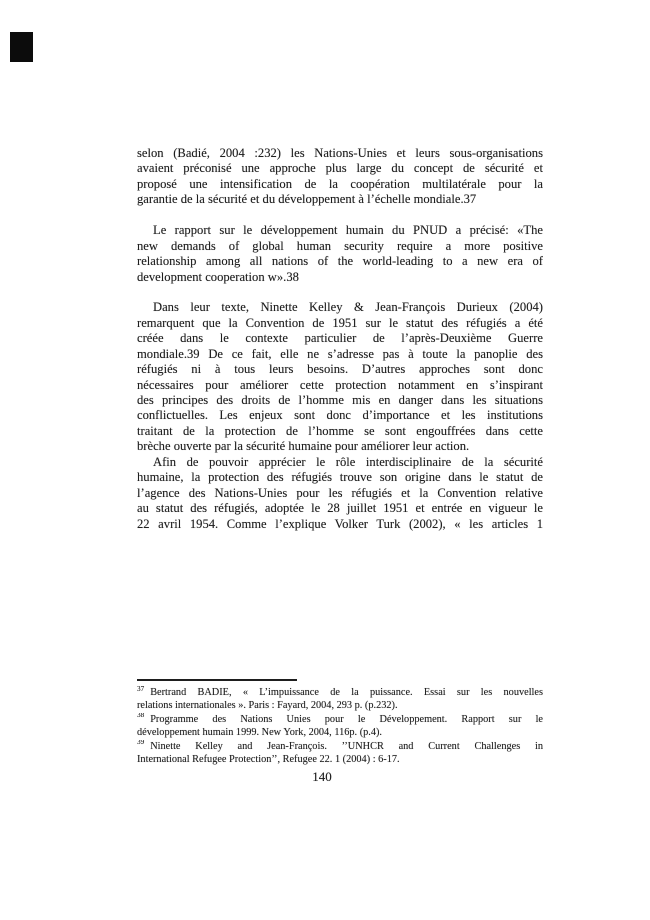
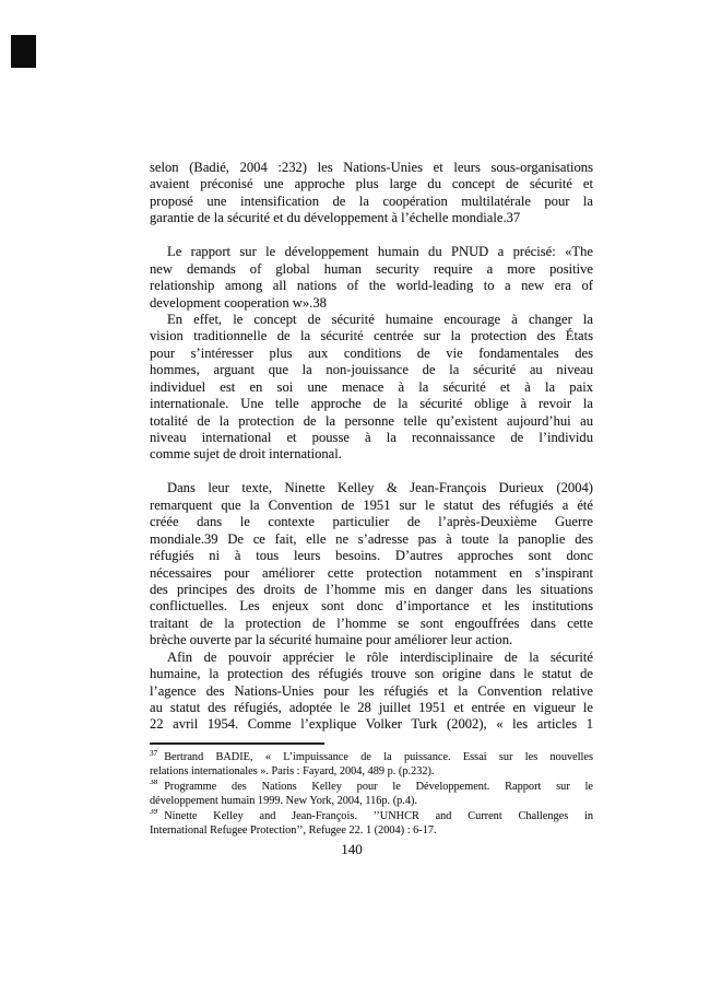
  selon (Badié, 2004 :232) les Nations-Unies et leurs sous-organisations
  avaient préconisé une approche plus large du concept de sécurité et
  proposé une intensification de la coopération multilatérale pour la
  garantie de la sécurité et du développement à l’échelle mondiale.37
  Le rapport sur le développement humain du PNUD a précisé: «The
  new demands of global human security require a more positive
  relationship among all nations of the world-leading to a new era of
  development cooperation w».38
+ En effet, le concept de sécurité humaine encourage à changer la
+ vision traditionnelle de la sécurité centrée sur la protection des États
+ pour s’intéresser plus aux conditions de vie fondamentales des
+ hommes, arguant que la non-jouissance de la sécurité au niveau
+ individuel est en soi une menace à la sécurité et à la paix
+ internationale. Une telle approche de la sécurité oblige à revoir la
+ totalité de la protection de la personne telle qu’existent aujourd’hui au
+ niveau international et pousse à la reconnaissance de l’individu
+ comme sujet de droit international.
  Dans leur texte, Ninette Kelley & Jean-François Durieux (2004)
  remarquent que la Convention de 1951 sur le statut des réfugiés a été
  créée dans le contexte particulier de l’après-Deuxième Guerre
  mondiale.39 De ce fait, elle ne s’adresse pas à toute la panoplie des
  réfugiés ni à tous leurs besoins. D’autres approches sont donc
  nécessaires pour améliorer cette protection notamment en s’inspirant
  des principes des droits de l’homme mis en danger dans les situations
  conflictuelles. Les enjeux sont donc d’importance et les institutions
  traitant de la protection de l’homme se sont engouffrées dans cette
  brèche ouverte par la sécurité humaine pour améliorer leur action.
  Afin de pouvoir apprécier le rôle interdisciplinaire de la sécurité
  humaine, la protection des réfugiés trouve son origine dans le statut de
  l’agence des Nations-Unies pour les réfugiés et la Convention relative
  au statut des réfugiés, adoptée le 28 juillet 1951 et entrée en vigueur le
  22 avril 1954. Comme l’explique Volker Turk (2002), « les articles 1
  37 Bertrand BADIE, « L’impuissance de la puissance. Essai sur les nouvelles
- relations internationales ». Paris : Fayard, 2004, 293 p. (p.232).
+ relations internationales ». Paris : Fayard, 2004, 489 p. (p.232).
- 38 Programme des Nations Unies pour le Développement. Rapport sur le
+ 38 Programme des Nations Kelley pour le Développement. Rapport sur le
  développement humain 1999. New York, 2004, 116p. (p.4).
  39Ninette Kelley and Jean-François. ’’UNHCR and Current Challenges in
  International Refugee Protection’’, Refugee 22. 1 (2004) : 6-17.
  140
